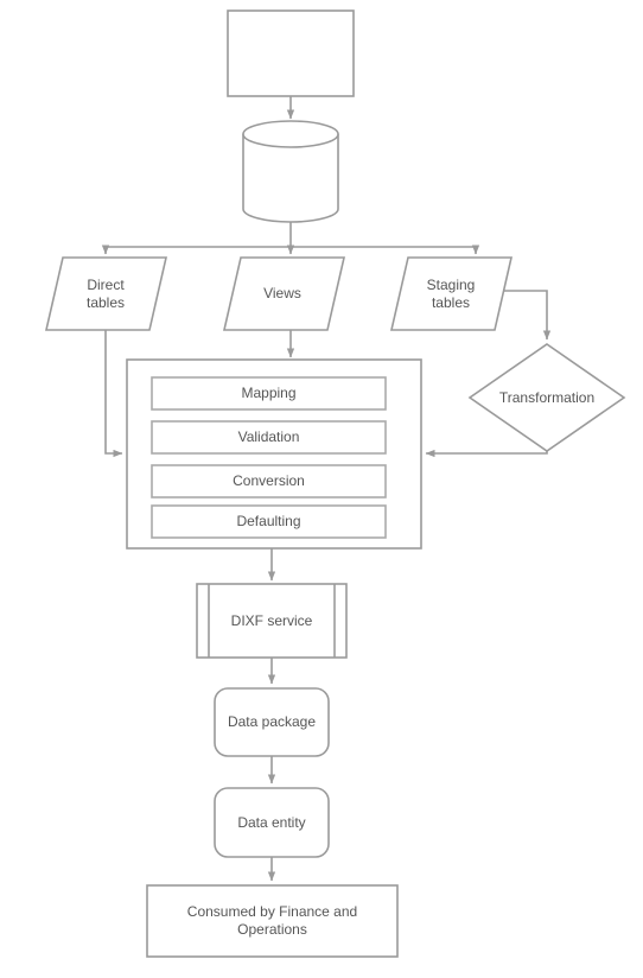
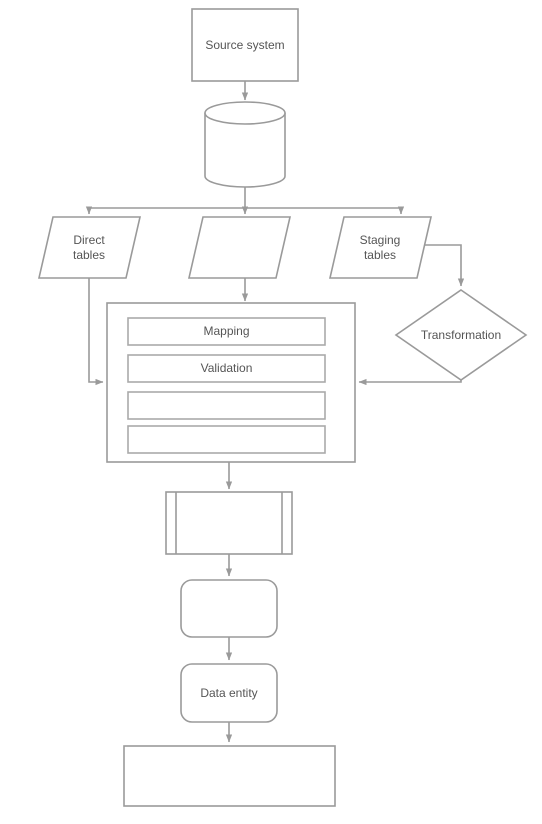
+ Source system
  Direct
  tables
- Views
  Staging
  tables
  Transformation
  Mapping
  Validation
- Conversion
- Defaulting
- DIXF service
- Data package
  Data entity
- Consumed by Finance and
- Operations
